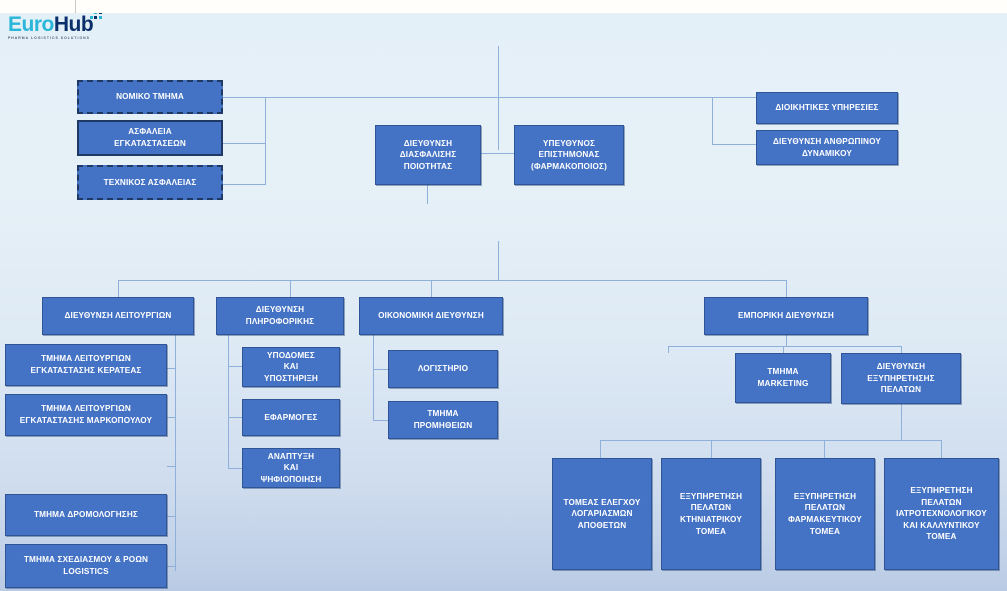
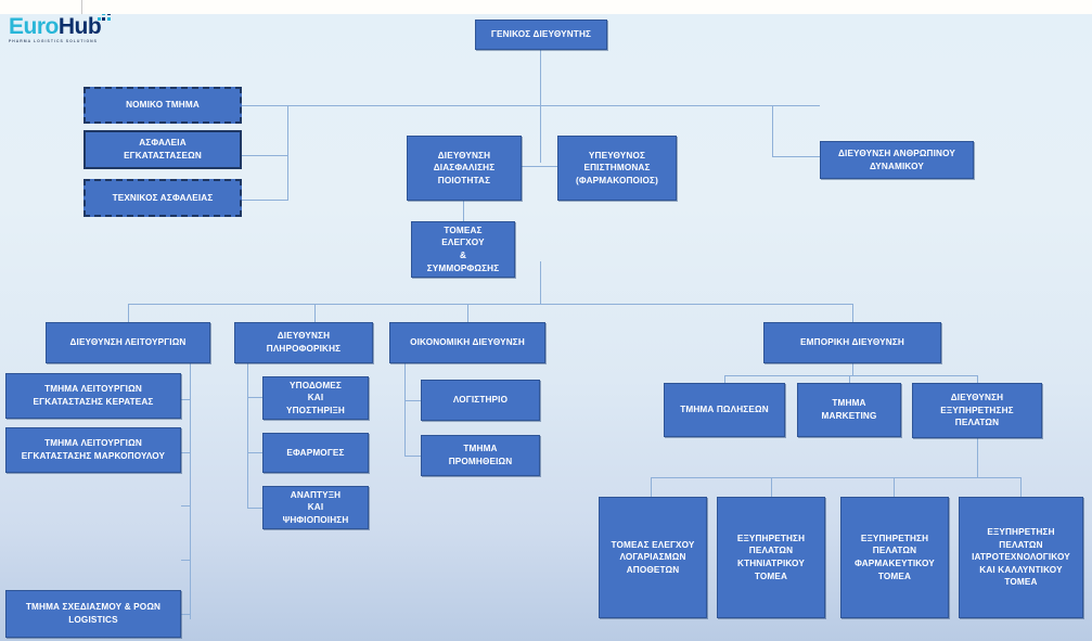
+ ΓΕΝΙΚΟΣ ΔΙΕΥΘΥΝΤΗΣ
  ΝΟΜΙΚΟ ΤΜΗΜΑ
  ΑΣΦΑΛΕΙΑ
  ΕΓΚΑΤΑΣΤΑΣΕΩΝ
  ΤΕΧΝΙΚΟΣ ΑΣΦΑΛΕΙΑΣ
- ΔΙΟΙΚΗΤΙΚΕΣ ΥΠΗΡΕΣΙΕΣ
  ΔΙΕΥΘΥΝΣΗ ΑΝΘΡΩΠΙΝΟΥ
  ΔΥΝΑΜΙΚΟΥ
  ΔΙΕΥΘΥΝΣΗ
  ΔΙΑΣΦΑΛΙΣΗΣ
  ΠΟΙΟΤΗΤΑΣ
  ΥΠΕΥΘΥΝΟΣ
  ΕΠΙΣΤΗΜΟΝΑΣ
  (ΦΑΡΜΑΚΟΠΟΙΟΣ)
+ ΤΟΜΕΑΣ
+ ΕΛΕΓΧΟΥ
+ &
+ ΣΥΜΜΟΡΦΩΣΗΣ
  ΔΙΕΥΘΥΝΣΗ ΛΕΙΤΟΥΡΓΙΩΝ
  ΔΙΕΥΘΥΝΣΗ
  ΠΛΗΡΟΦΟΡΙΚΗΣ
  ΟΙΚΟΝΟΜΙΚΗ ΔΙΕΥΘΥΝΣΗ
  ΕΜΠΟΡΙΚΗ ΔΙΕΥΘΥΝΣΗ
  ΤΜΗΜΑ ΛΕΙΤΟΥΡΓΙΩΝ
  ΕΓΚΑΤΑΣΤΑΣΗΣ ΚΕΡΑΤΕΑΣ
  ΤΜΗΜΑ ΛΕΙΤΟΥΡΓΙΩΝ
  ΕΓΚΑΤΑΣΤΑΣΗΣ ΜΑΡΚΟΠΟΥΛΟΥ
- ΤΜΗΜΑ ΔΡΟΜΟΛΟΓΗΣΗΣ
  ΤΜΗΜΑ ΣΧΕΔΙΑΣΜΟΥ & ΡΟΩΝ
  LOGISTICS
  ΥΠΟΔΟΜΕΣ
  ΚΑΙ
  ΥΠΟΣΤΗΡΙΞΗ
  ΕΦΑΡΜΟΓΕΣ
  ΑΝΑΠΤΥΞΗ
  ΚΑΙ
  ΨΗΦΙΟΠΟΙΗΣΗ
  ΛΟΓΙΣΤΗΡΙΟ
  ΤΜΗΜΑ
  ΠΡΟΜΗΘΕΙΩΝ
+ ΤΜΗΜΑ ΠΩΛΗΣΕΩΝ
  ΤΜΗΜΑ
  MARKETING
  ΔΙΕΥΘΥΝΣΗ
  ΕΞΥΠΗΡΕΤΗΣΗΣ
  ΠΕΛΑΤΩΝ
  ΤΟΜΕΑΣ ΕΛΕΓΧΟΥ
  ΛΟΓΑΡΙΑΣΜΩΝ
  ΑΠΟΘΕΤΩΝ
  ΕΞΥΠΗΡΕΤΗΣΗ
  ΠΕΛΑΤΩΝ
  ΚΤΗΝΙΑΤΡΙΚΟΥ
  ΤΟΜΕΑ
  ΕΞΥΠΗΡΕΤΗΣΗ
  ΠΕΛΑΤΩΝ
  ΦΑΡΜΑΚΕΥΤΙΚΟΥ
  ΤΟΜΕΑ
  ΕΞΥΠΗΡΕΤΗΣΗ
  ΠΕΛΑΤΩΝ
  ΙΑΤΡΟΤΕΧΝΟΛΟΓΙΚΟΥ
  ΚΑΙ ΚΑΛΛΥΝΤΙΚΟΥ
  ΤΟΜΕΑ
  EuroHub
